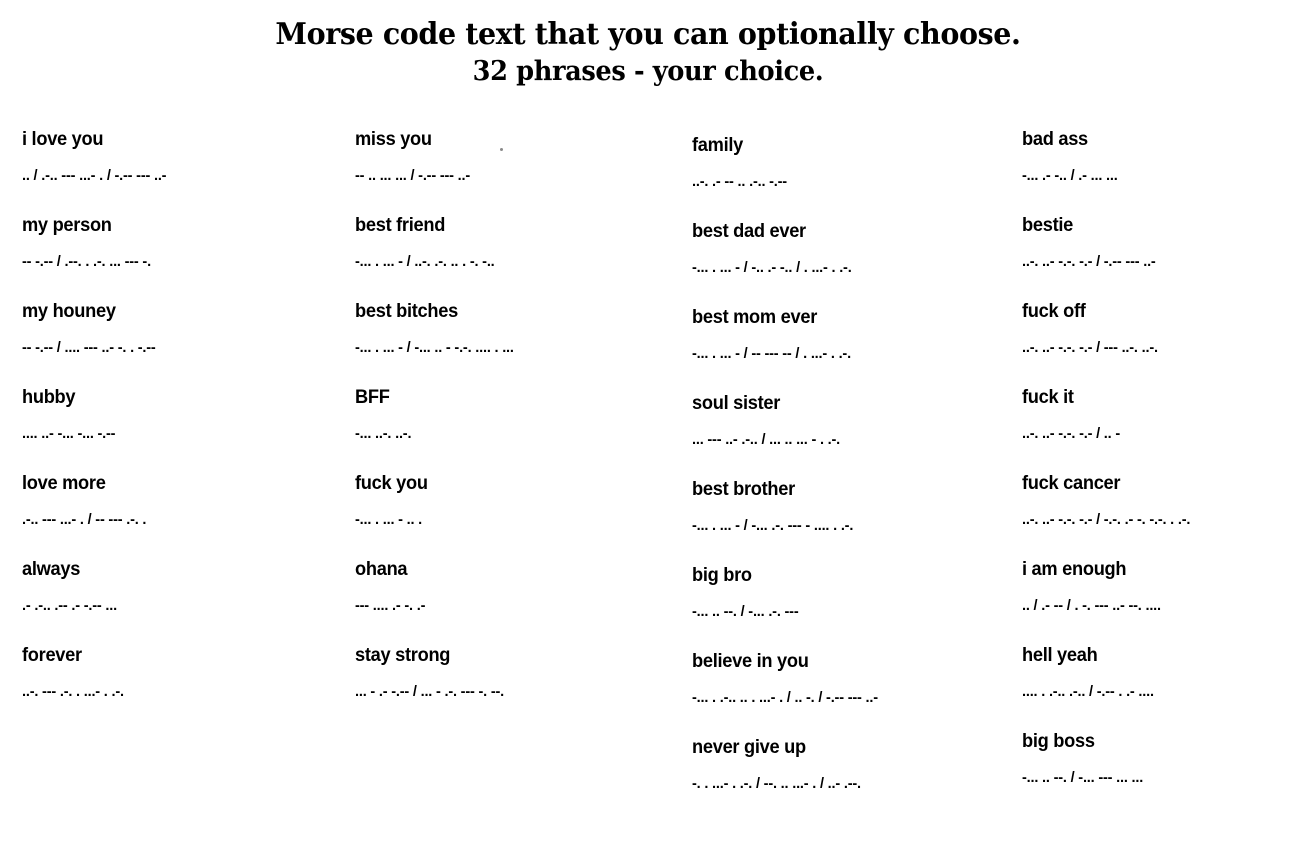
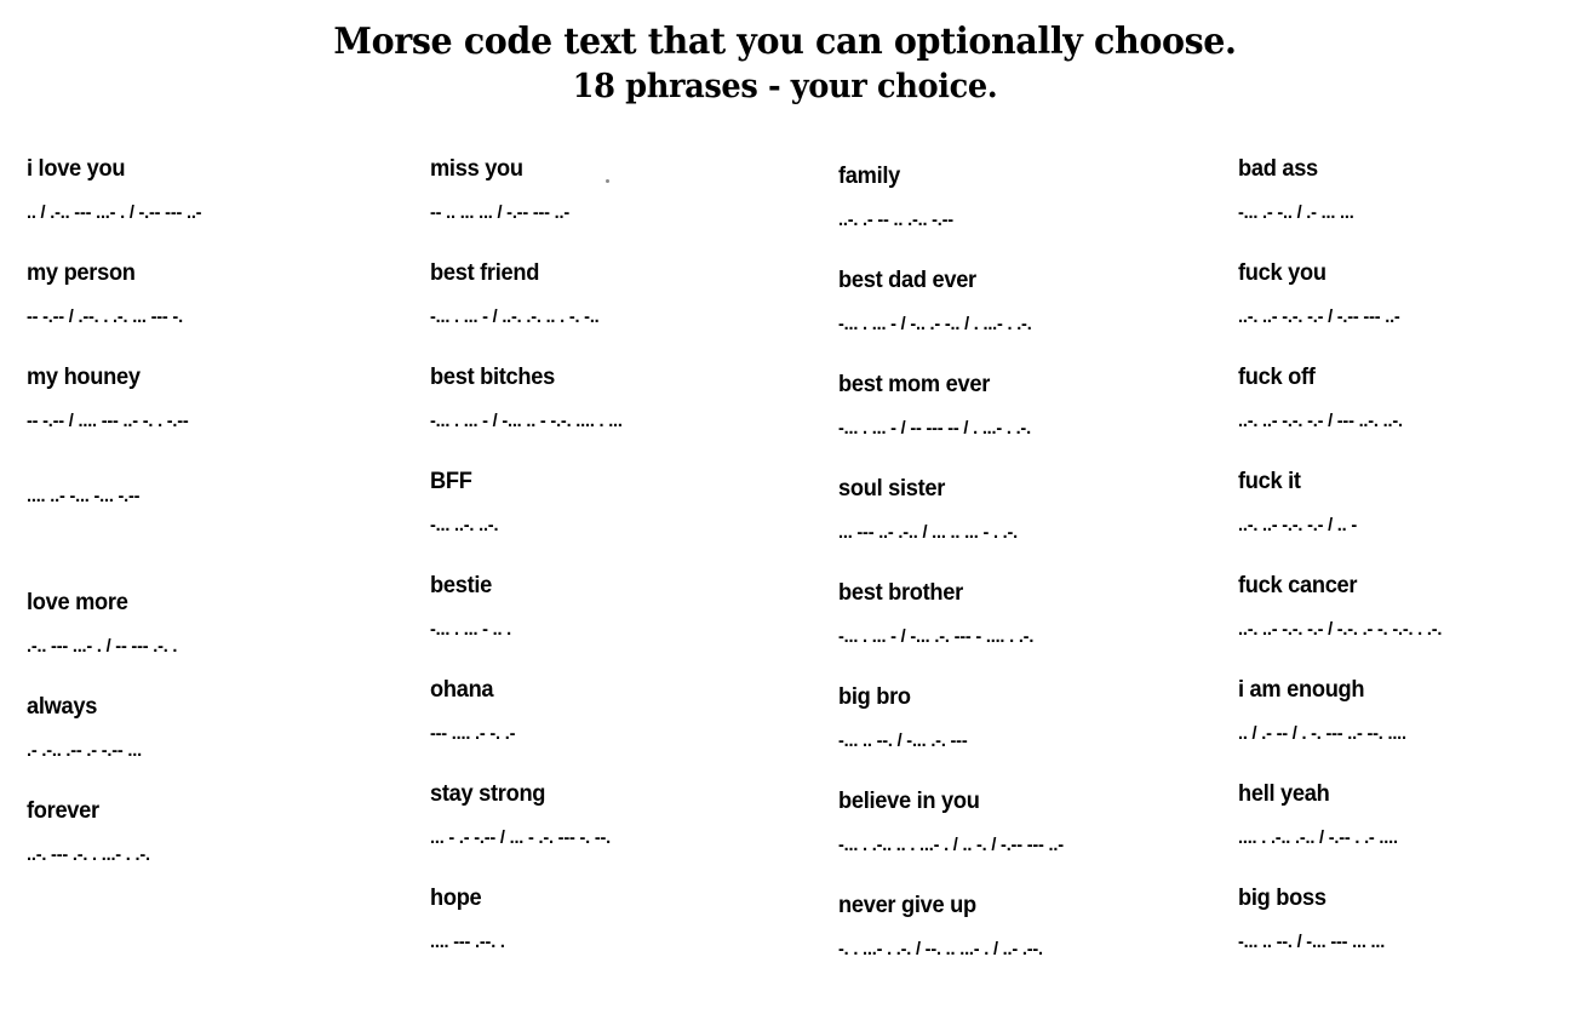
  Morse code text that you can optionally choose.
- 32 phrases - your choice.
+ 18 phrases - your choice.
  i love you
  .. / .-.. --- ...- . / -.-- --- ..-
  my person
  -- -.-- / .--. . .-. ... --- -.
  my houney
  -- -.-- / .... --- ..- -. . -.--
- hubby
  .... ..- -... -... -.--
  love more
  .-.. --- ...- . / -- --- .-. .
  always
  .- .-.. .-- .- -.-- ...
  forever
  ..-. --- .-. . ...- . .-.
  miss you
  -- .. ... ... / -.-- --- ..-
  best friend
  -... . ... - / ..-. .-. .. . -. -..
  best bitches
  -... . ... - / -... .. - -.-. .... . ...
  BFF
  -... ..-. ..-.
- fuck you
+ bestie
  -... . ... - .. .
  ohana
  --- .... .- -. .-
  stay strong
  ... - .- -.-- / ... - .-. --- -. --.
+ hope
+ .... --- .--. .
  family
  ..-. .- -- .. .-.. -.--
  best dad ever
  -... . ... - / -.. .- -.. / . ...- . .-.
  best mom ever
  -... . ... - / -- --- -- / . ...- . .-.
  soul sister
  ... --- ..- .-.. / ... .. ... - . .-.
  best brother
  -... . ... - / -... .-. --- - .... . .-.
  big bro
  -... .. --. / -... .-. ---
  believe in you
  -... . .-.. .. . ...- . / .. -. / -.-- --- ..-
  never give up
  -. . ...- . .-. / --. .. ...- . / ..- .--.
  bad ass
  -... .- -.. / .- ... ...
- bestie
+ fuck you
  ..-. ..- -.-. -.- / -.-- --- ..-
  fuck off
  ..-. ..- -.-. -.- / --- ..-. ..-.
  fuck it
  ..-. ..- -.-. -.- / .. -
  fuck cancer
  ..-. ..- -.-. -.- / -.-. .- -. -.-. . .-.
  i am enough
  .. / .- -- / . -. --- ..- --. ....
  hell yeah
  .... . .-.. .-.. / -.-- . .- ....
  big boss
  -... .. --. / -... --- ... ...
